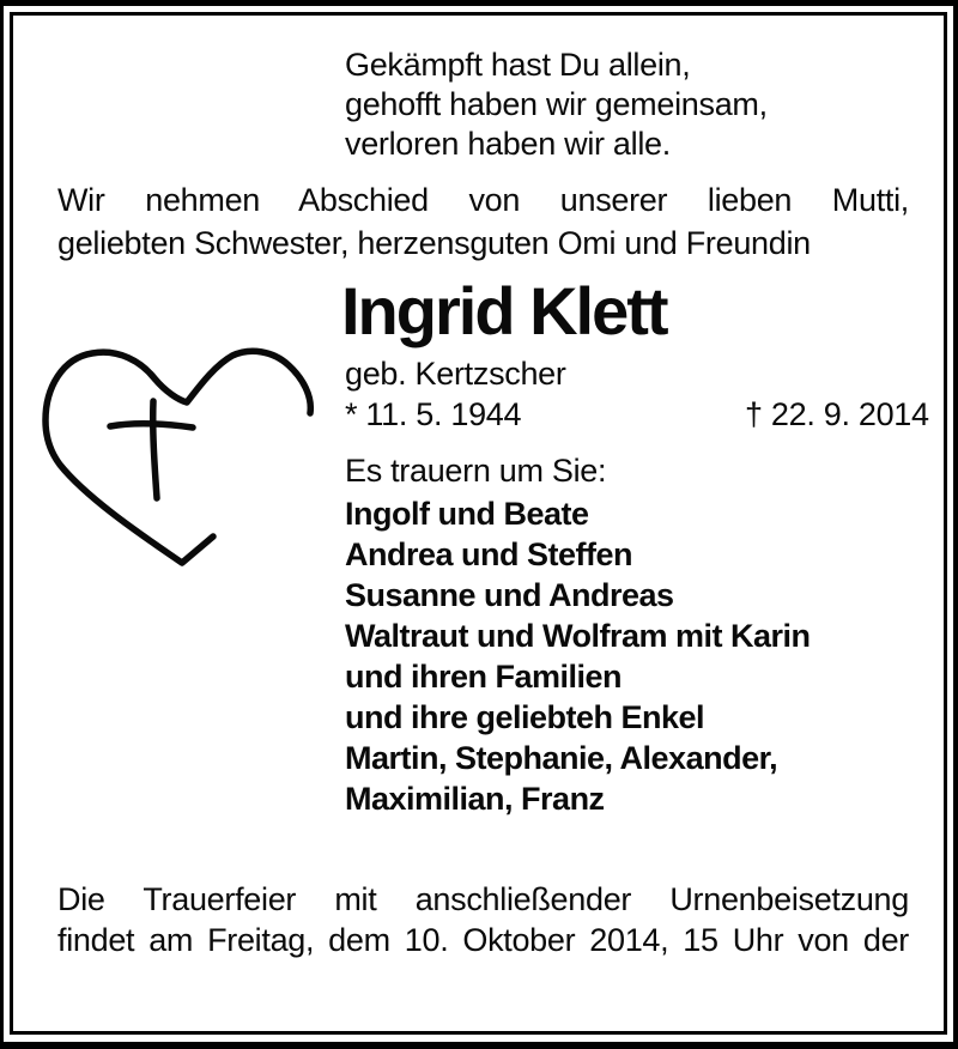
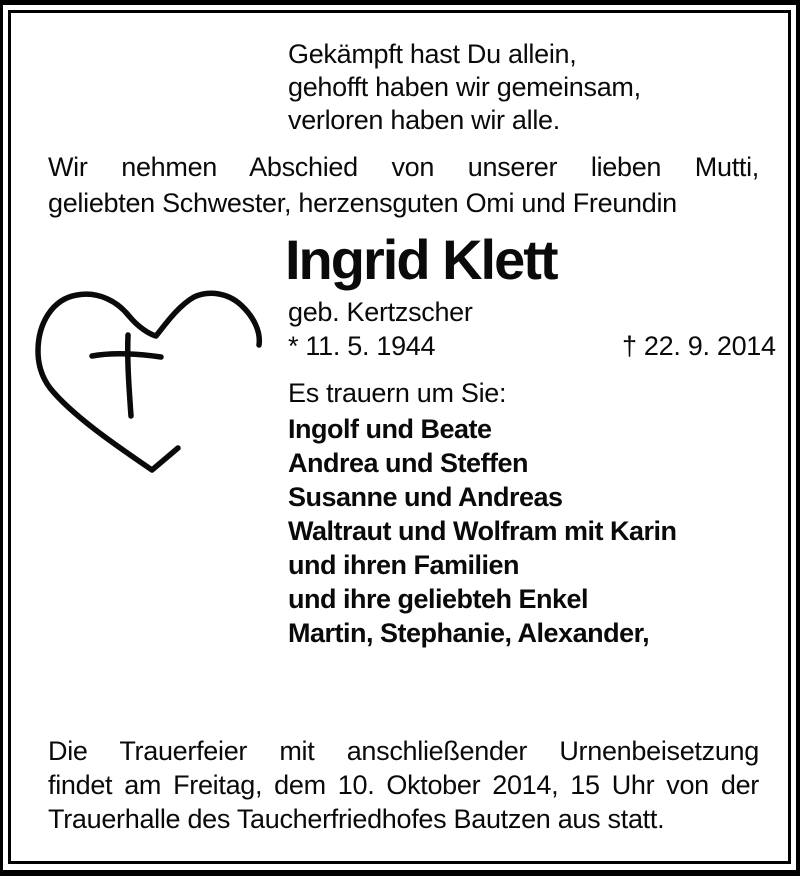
  Gekämpft hast Du allein,
  gehofft haben wir gemeinsam,
  verloren haben wir alle.
  Wir nehmen Abschied von unserer lieben Mutti,
  geliebten Schwester, herzensguten Omi und Freundin
  Ingrid Klett
  geb. Kertzscher
  * 11. 5. 1944
  † 22. 9. 2014
  Es trauern um Sie:
  Ingolf und Beate
  Andrea und Steffen
  Susanne und Andreas
  Waltraut und Wolfram mit Karin
  und ihren Familien
  und ihre geliebteh Enkel
  Martin, Stephanie, Alexander,
- Maximilian, Franz
  Die Trauerfeier mit anschließender Urnenbeisetzung
  findet am Freitag, dem 10. Oktober 2014, 15 Uhr von der
+ Trauerhalle des Taucherfriedhofes Bautzen aus statt.
